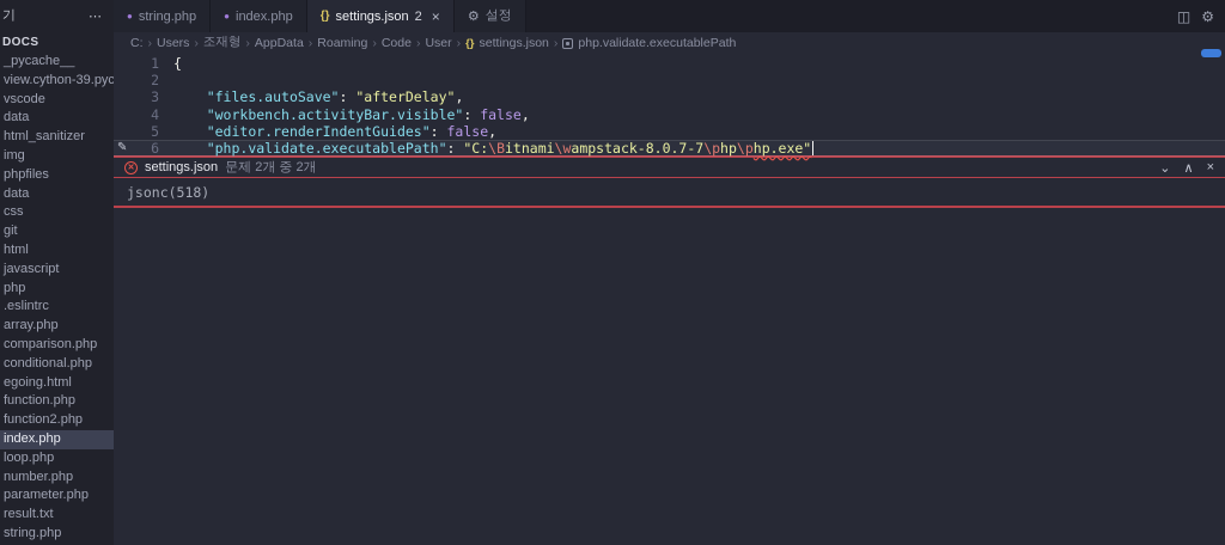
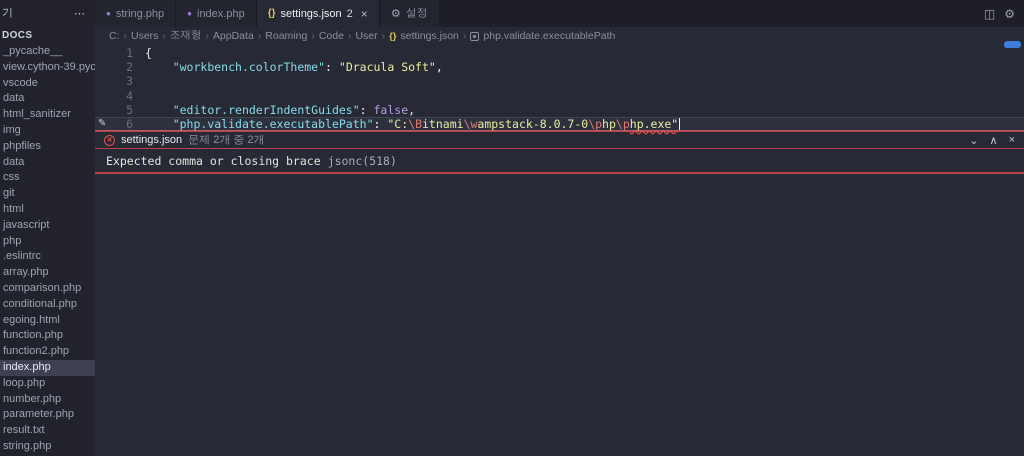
  기
  ⋯
  DOCS
  _pycache__
  view.cython-39.pyc
  vscode
  data
  html_sanitizer
  img
  phpfiles
  data
  css
  git
  html
  javascript
  php
  .eslintrc
  array.php
  comparison.php
  conditional.php
  egoing.html
  function.php
  function2.php
  index.php
  loop.php
  number.php
  parameter.php
  result.txt
  string.php
  ●
  string.php
  ●
  index.php
  {}
  settings.json
  2
  ×
  ⚙
  설정
  ◫
  ⚙
  C:
  ›
  Users
  ›
  조재형
  ›
  AppData
  ›
  Roaming
  ›
  Code
  ›
  User
  ›
  {}
  settings.json
  ›
  php.validate.executablePath
  1
  {
  2
+ "workbench.colorTheme": "Dracula Soft",
  3
- "files.autoSave": "afterDelay",
  4
- "workbench.activityBar.visible": false,
  5
  "editor.renderIndentGuides": false,
  ✎
  6
- "php.validate.executablePath": "C:\Bitnami\wampstack-8.0.7-7\php\php.exe"
+ "php.validate.executablePath": "C:\Bitnami\wampstack-8.0.7-0\php\php.exe"
  settings.json
  문제 2개 중 2개
  ⌄
  ∧
  ×
+ Expected comma or closing brace
  jsonc(518)
